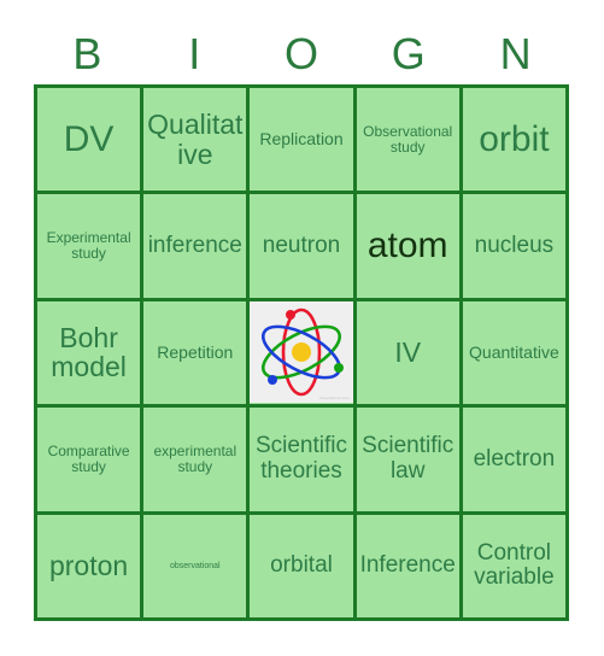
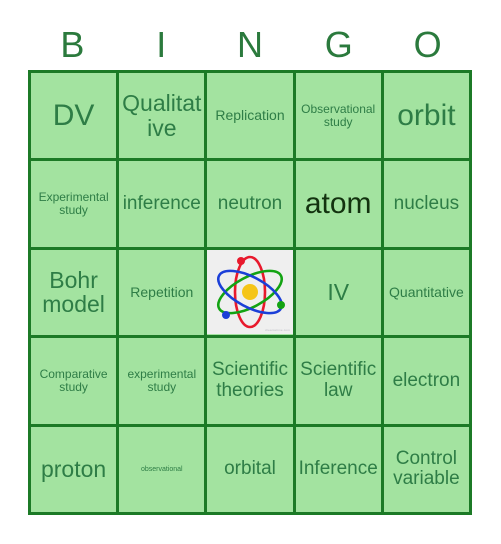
  B
  I
- O
+ N
  G
- N
+ O
  DV
  Qualitative
  Replication
  Observational study
  orbit
  Experimental study
  inference
  neutron
  atom
  nucleus
  Bohr model
  Repetition
  IV
  Quantitative
  Comparative study
  experimental study
  Scientific theories
  Scientific law
  electron
  proton
  orbital
  Inference
  Control variable
